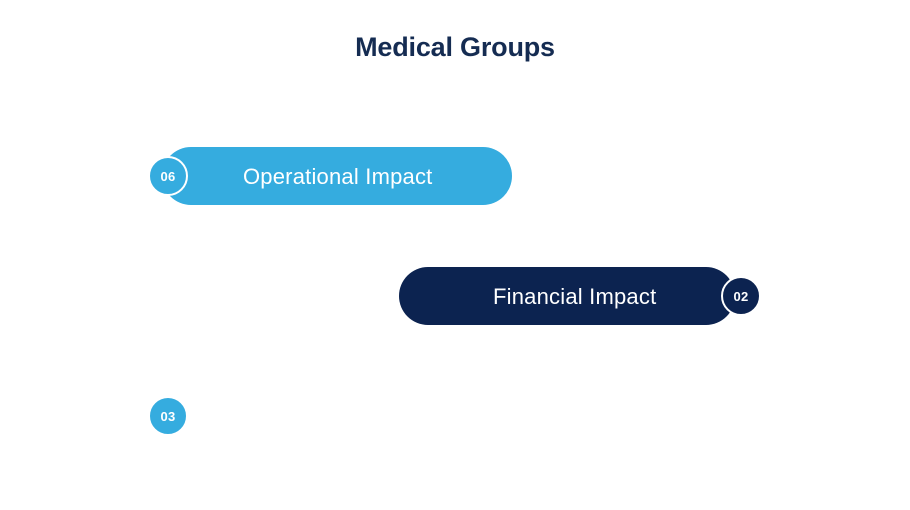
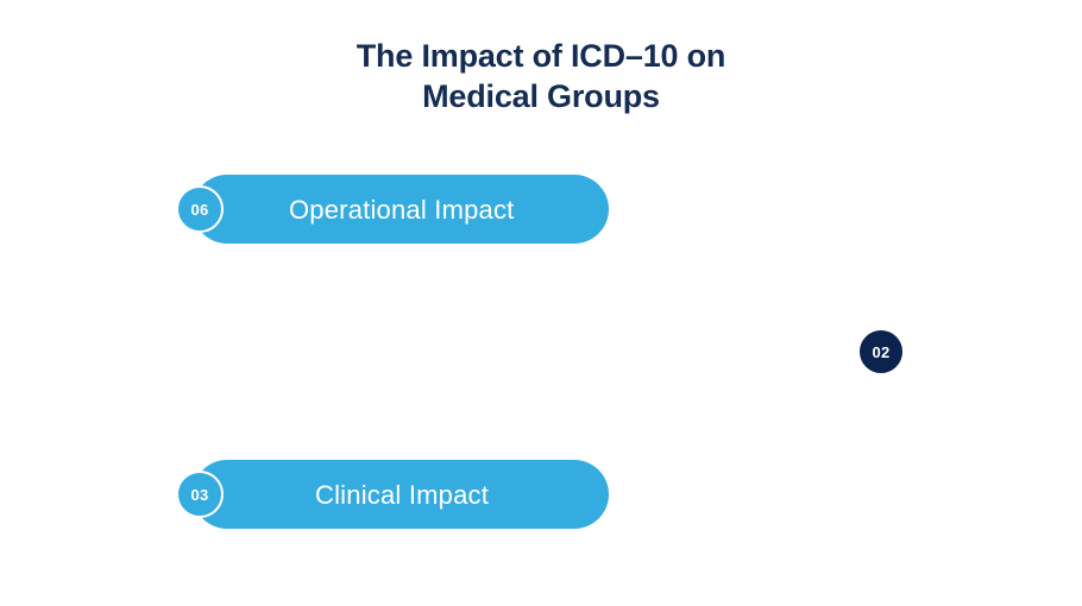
+ The Impact of ICD–10 on
  Medical Groups
  Operational Impact
  06
- Financial Impact
  02
+ Clinical Impact
  03
